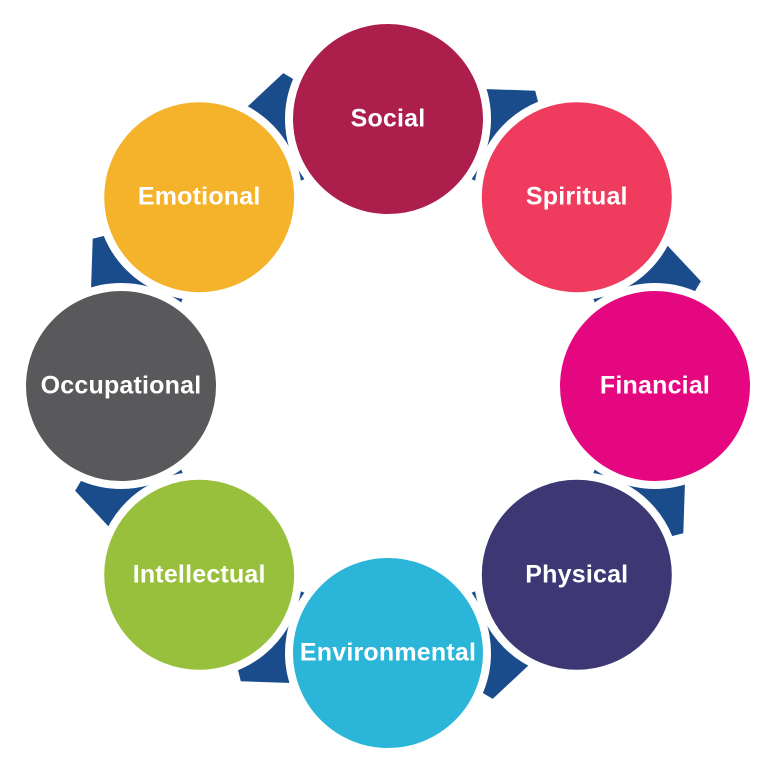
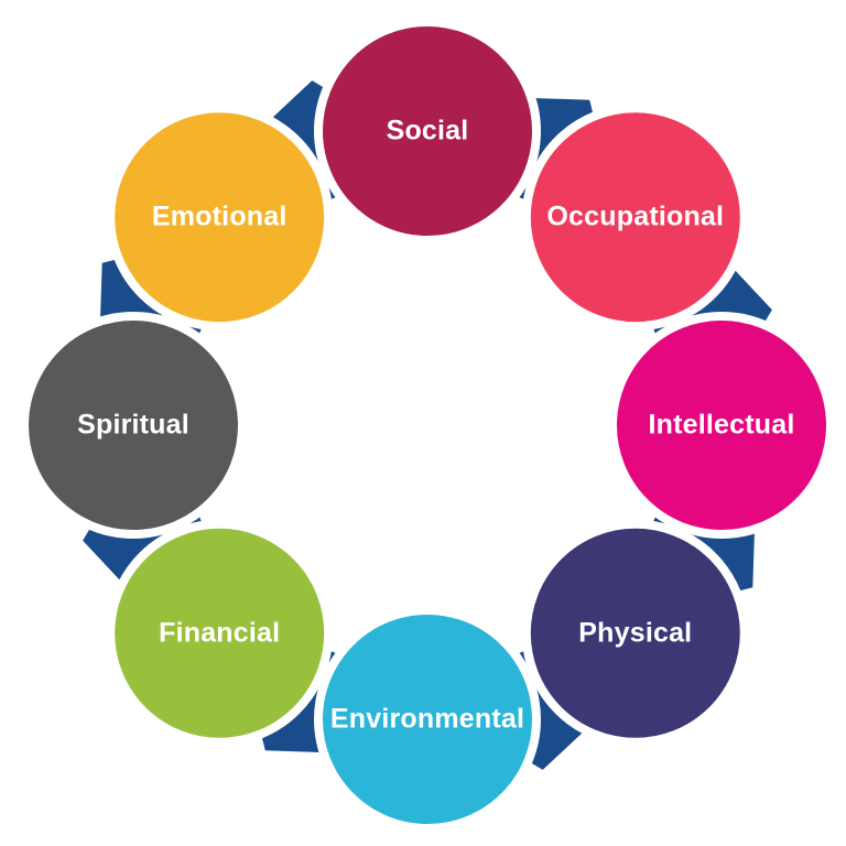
  Social
- Spiritual
+ Occupational
- Financial
+ Intellectual
  Physical
  Environmental
- Intellectual
+ Financial
- Occupational
+ Spiritual
  Emotional
